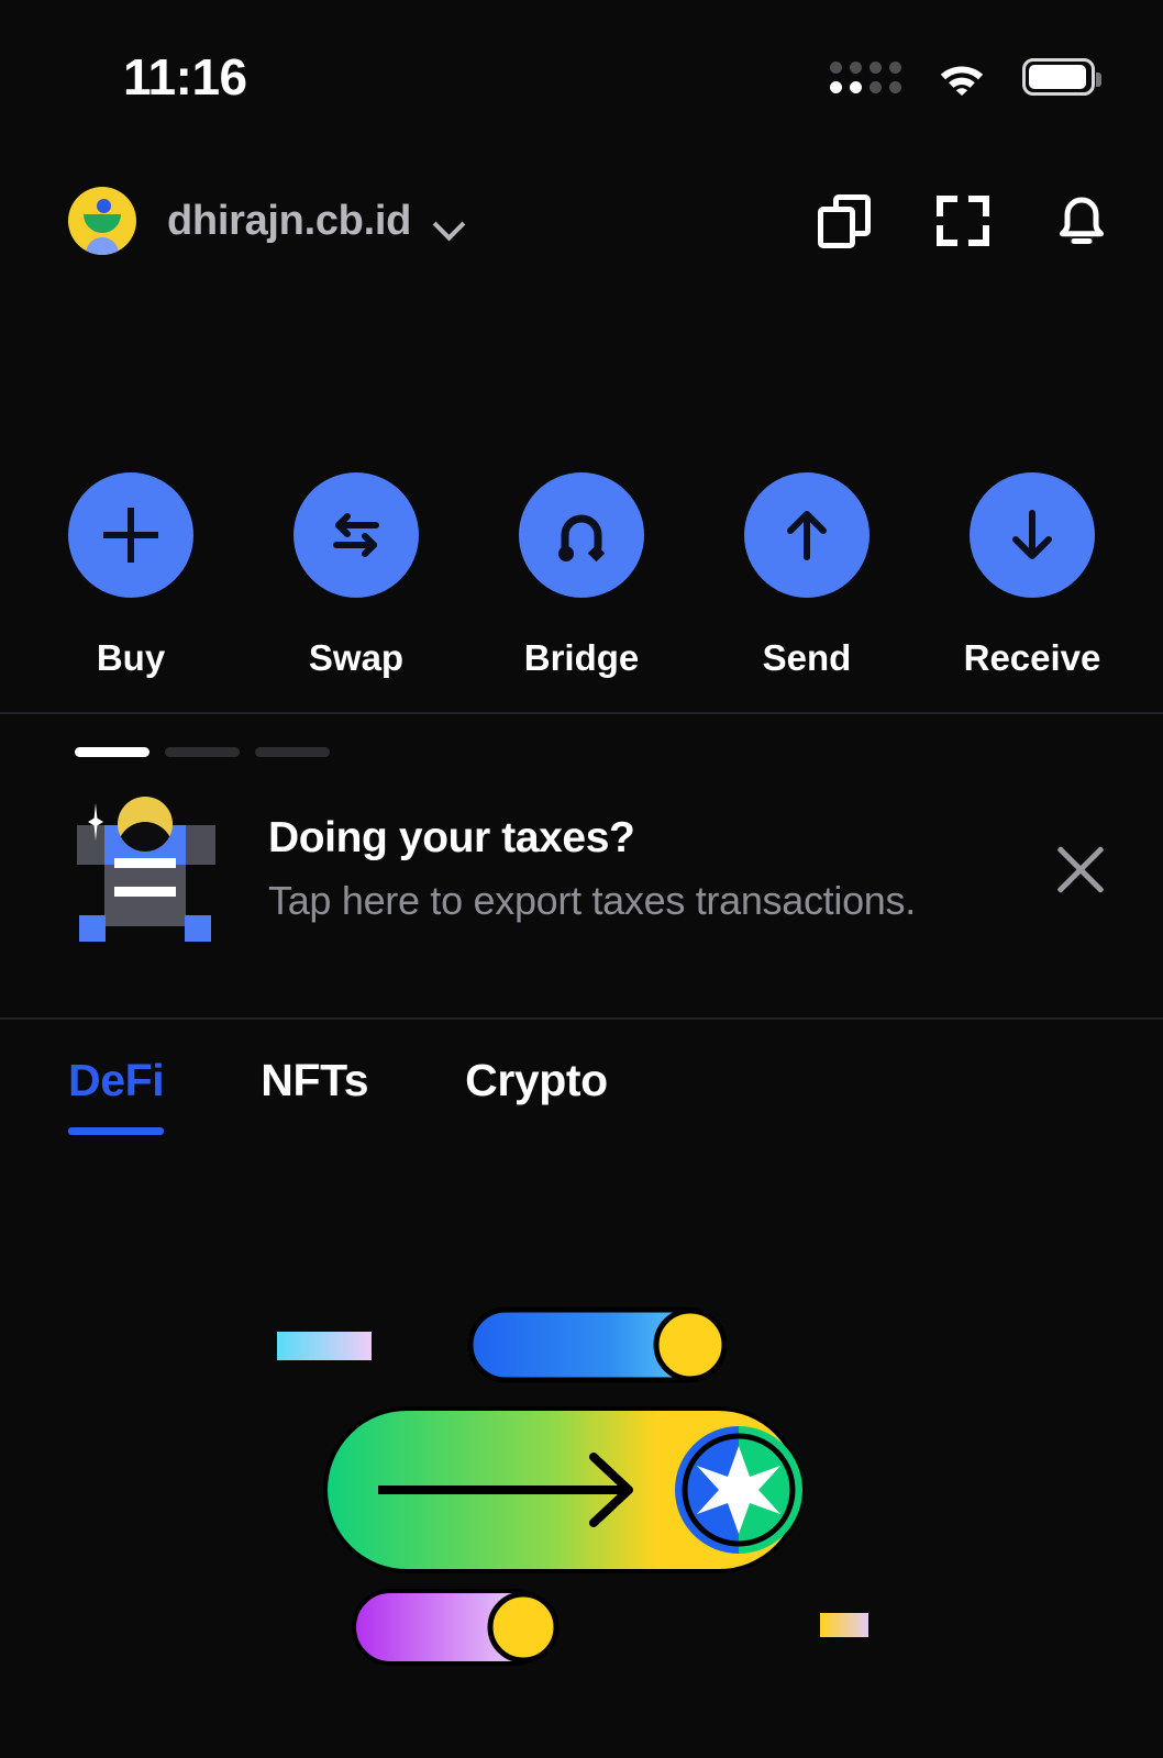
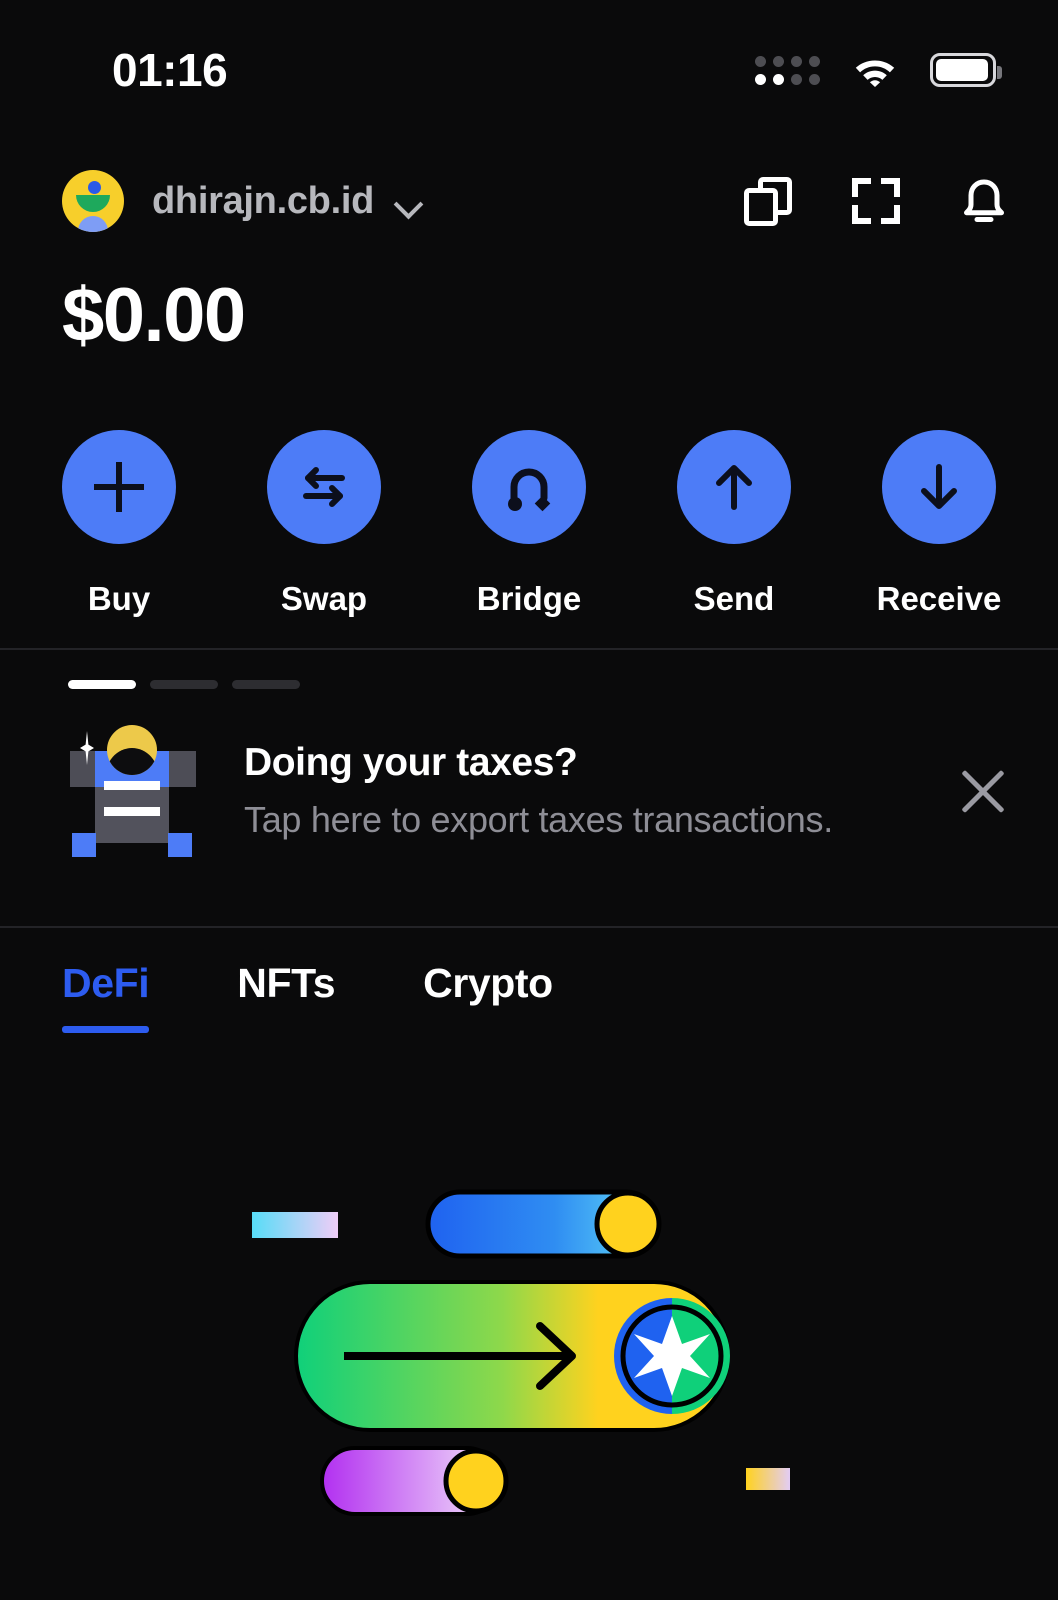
- 11:16
+ 01:16
  dhirajn.cb.id
+ $0.00
  Buy
  Swap
  Bridge
  Send
  Receive
  Doing your taxes?
  Tap here to export taxes transactions.
  DeFi
  NFTs
  Crypto
